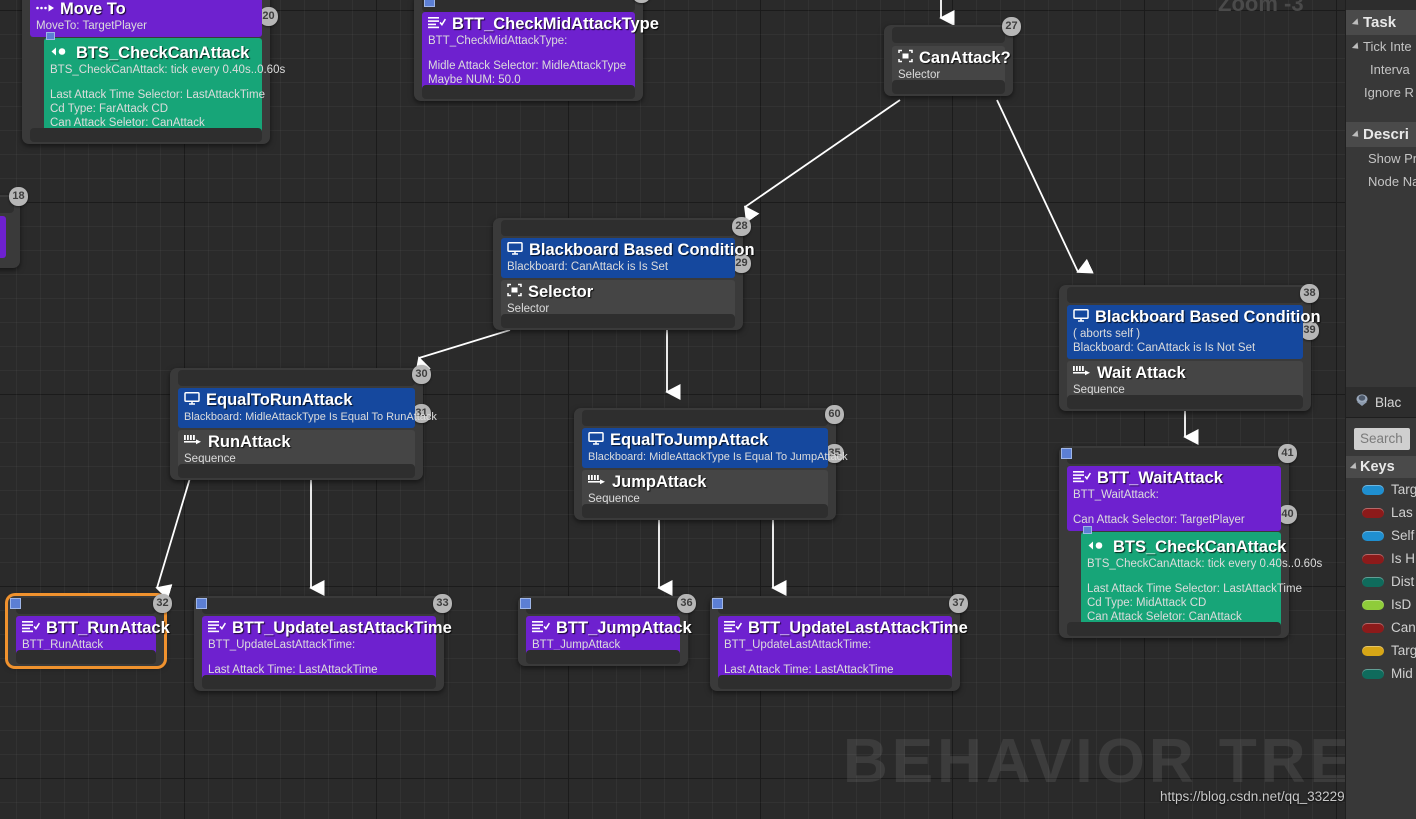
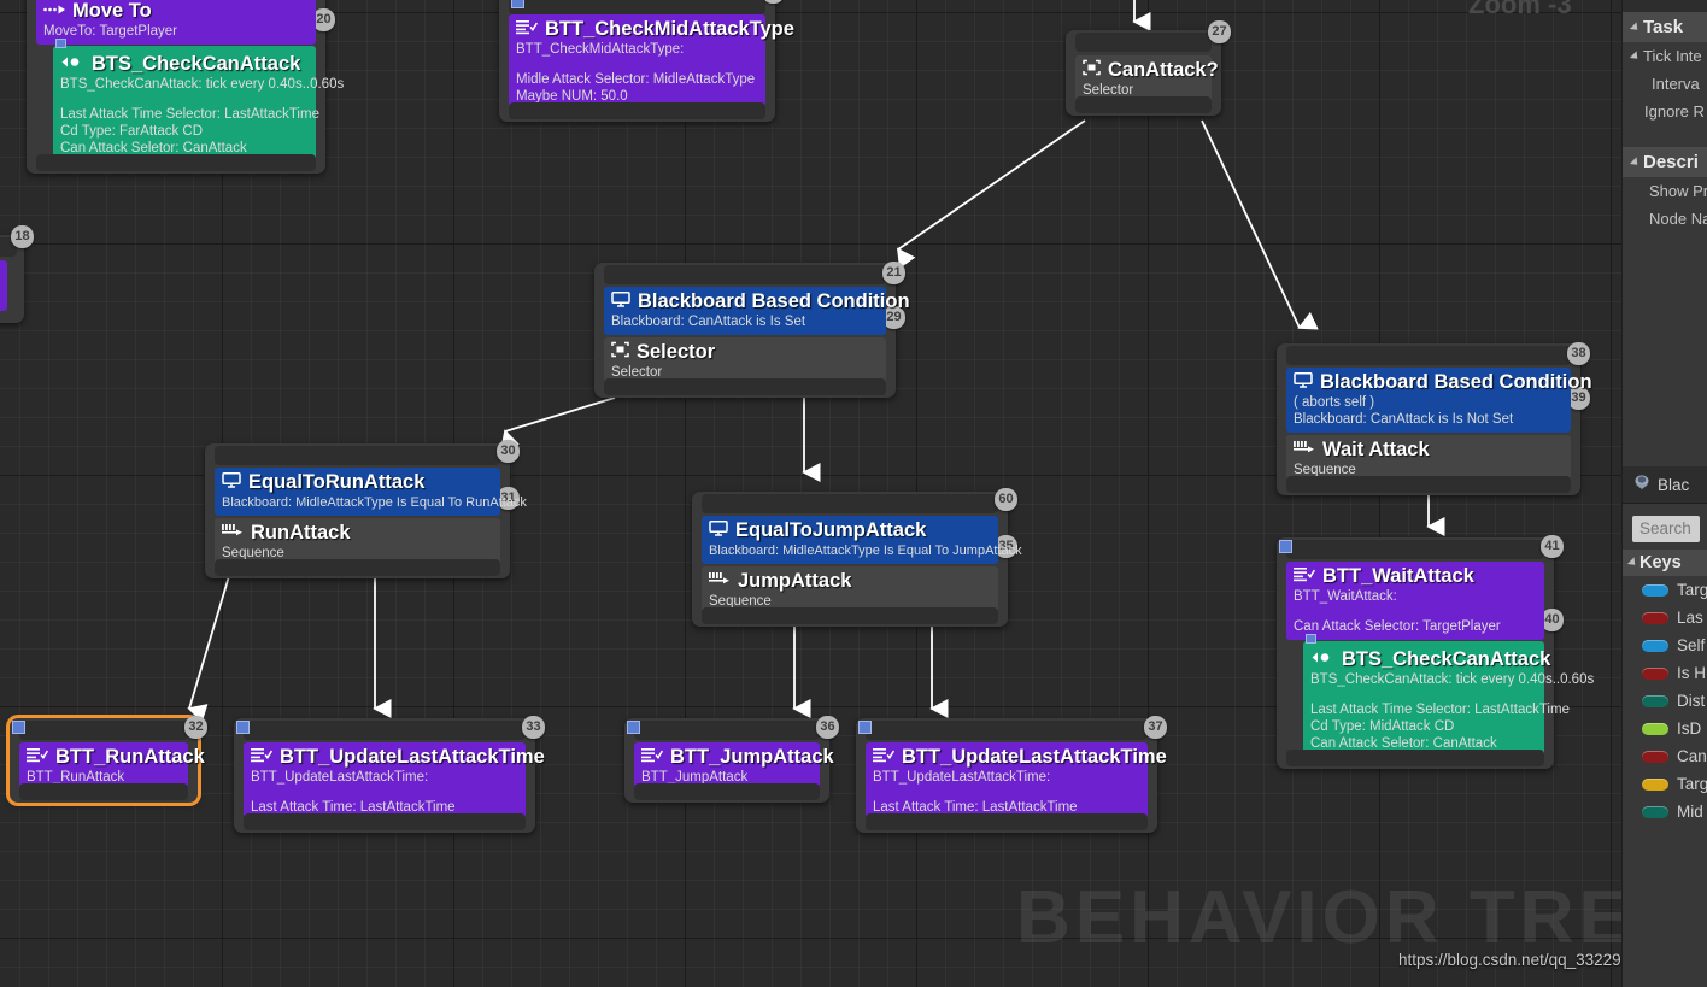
  BEHAVIOR TRE
  https://blog.csdn.net/qq_33229
  Zoom -3
  18
  20
  Move To
  MoveTo: TargetPlayer
  BTS_CheckCanAttack
  BTS_CheckCanAttack: tick every 0.40s..0.60s
  Last Attack Time Selector: LastAttackTime
  Cd Type: FarAttack CD
  Can Attack Seletor: CanAttack
  BTT_CheckMidAttackType
  BTT_CheckMidAttackType:
  Midle Attack Selector: MidleAttackType
  Maybe NUM: 50.0
  27
  CanAttack?
  Selector
- 28
+ 21
  29
  Blackboard Based Condition
  Blackboard: CanAttack is Is Set
  Selector
  Selector
  38
  39
  Blackboard Based Condition
  ( aborts self )
  Blackboard: CanAttack is Is Not Set
  Wait Attack
  Sequence
  30
  31
  EqualToRunAttack
  Blackboard: MidleAttackType Is Equal To RunAttack
  RunAttack
  Sequence
  60
  35
  EqualToJumpAttack
  Blackboard: MidleAttackType Is Equal To JumpAttack
  JumpAttack
  Sequence
  41
  40
  BTT_WaitAttack
  BTT_WaitAttack:
  Can Attack Selector: TargetPlayer
  BTS_CheckCanAttack
  BTS_CheckCanAttack: tick every 0.40s..0.60s
  Last Attack Time Selector: LastAttackTime
  Cd Type: MidAttack CD
  Can Attack Seletor: CanAttack
  32
  BTT_RunAttack
  BTT_RunAttack
  33
  BTT_UpdateLastAttackTime
  BTT_UpdateLastAttackTime:
  Last Attack Time: LastAttackTime
  36
  BTT_JumpAttack
  BTT_JumpAttack
  37
  BTT_UpdateLastAttackTime
  BTT_UpdateLastAttackTime:
  Last Attack Time: LastAttackTime
  Task
  Tick Inte
  Interva
  Ignore R
  Descri
  Show Pr
  Node N
  Blac
  Search
  Keys
  Targ
  Las
  Self
  Is H
  Dist
  IsD
  Can
  Targ
  Mid
